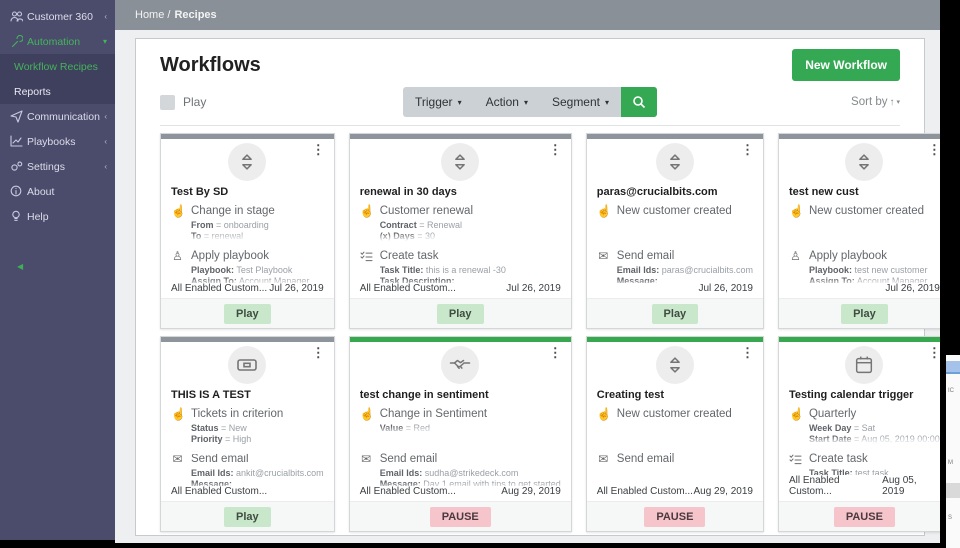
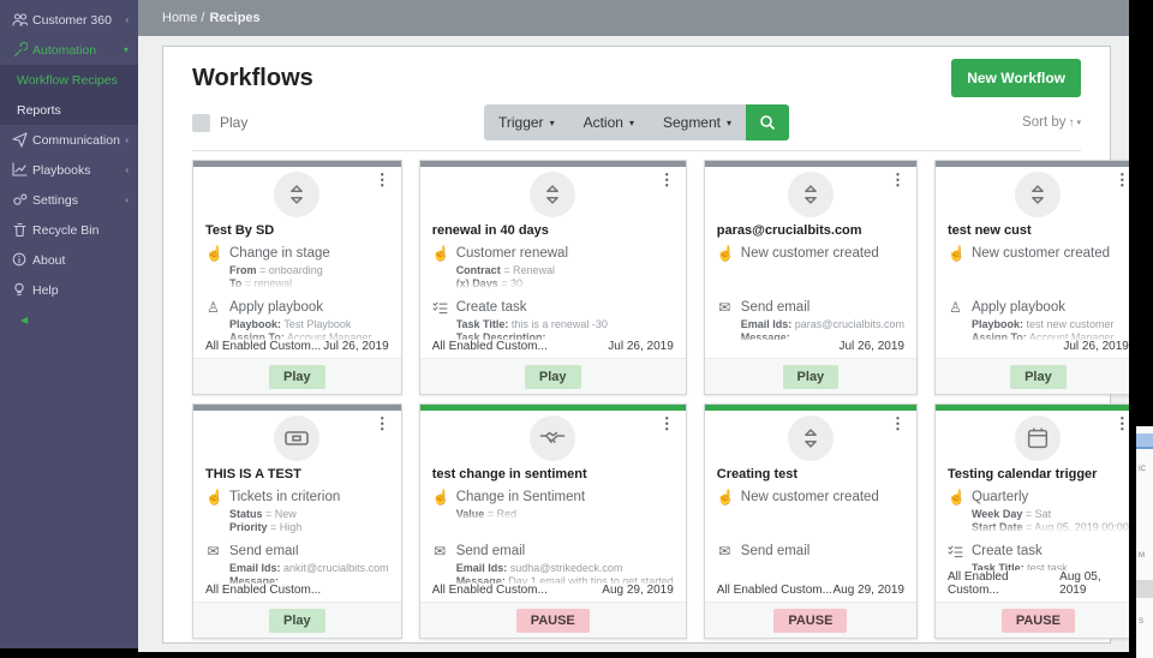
  Customer 360
  ‹
  Automation
  ▾
  Workflow Recipes
  Reports
  Communication
  ‹
  Playbooks
  ‹
  Settings
  ‹
+ Recycle Bin
  About
  Help
  ◀
  Home / Recipes
  Workflows
  New Workflow
  Play
  Trigger
  ▾
  Action
  ▾
  Segment
  ▾
  Sort by
  ↑
  ⋮
  Test By SD
  ☝
  Change in stage
  From = onboarding
  ♙
  Apply playbook
  Playbook: Test Playbook
  All Enabled Custom...
  Jul 26, 2019
  Play
  ⋮
- renewal in 30 days
+ renewal in 40 days
  ☝
  Customer renewal
  Contract = Renewal
  Create task
  Task Title: this is a renewal -30
  All Enabled Custom...
  Jul 26, 2019
  Play
  ⋮
  paras@crucialbits.com
  ☝
  New customer created
  ✉
  Send email
  Email Ids: paras@crucialbits.com
  Jul 26, 2019
  Play
  ⋮
  test new cust
  ☝
  New customer created
  ♙
  Apply playbook
  Playbook: test new customer
  Jul 26, 2019
  Play
  ⋮
  THIS IS A TEST
  ☝
  Tickets in criterion
  Status = New
  Priority = High
  ✉
  Send email
  Email Ids: ankit@crucialbits.com
  All Enabled Custom...
  Play
  ⋮
  test change in sentiment
  ☝
  Change in Sentiment
  ✉
  Send email
  Email Ids: sudha@strikedeck.com
  All Enabled Custom...
  Aug 29, 2019
  PAUSE
  ⋮
  Creating test
  ☝
  New customer created
  ✉
  Send email
  All Enabled Custom...
  Aug 29, 2019
  PAUSE
  ⋮
  Testing calendar trigger
  ☝
  Quarterly
  Week Day = Sat
  Create task
  Task Title: test task
  All Enabled Custom...
  Aug 05, 2019
  PAUSE
